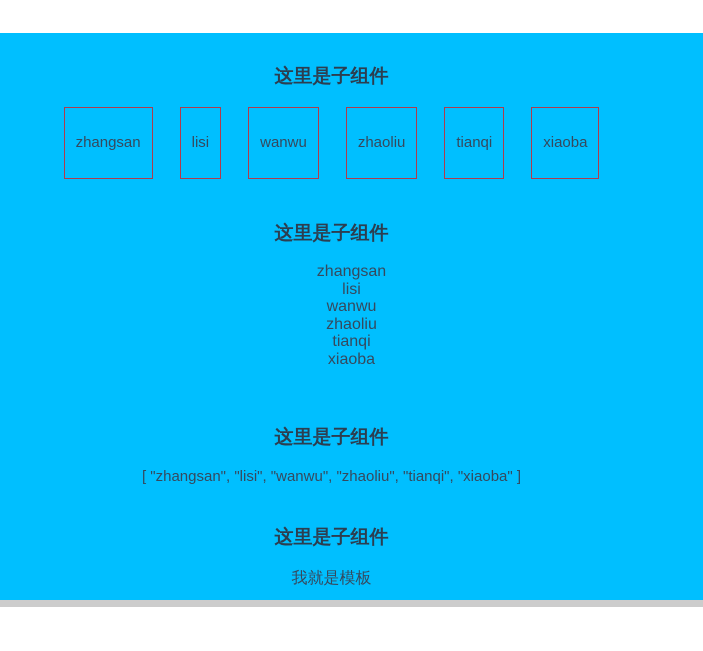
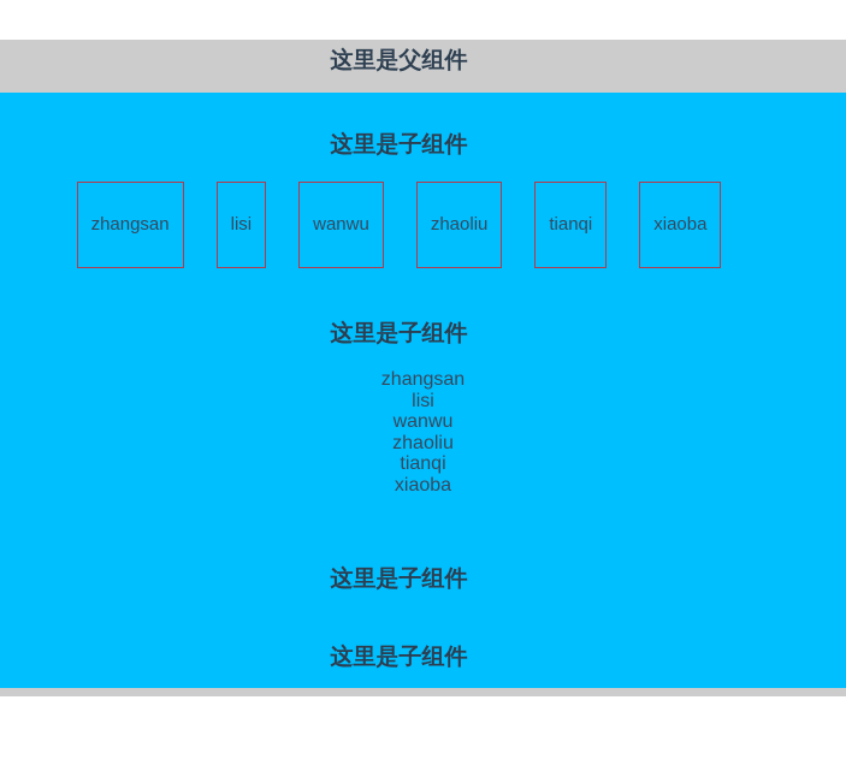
+ 这里是父组件
  这里是子组件
  zhangsan
  lisi
  wanwu
  zhaoliu
  tianqi
  xiaoba
  这里是子组件
  zhangsan
  lisi
  wanwu
  zhaoliu
  tianqi
  xiaoba
  这里是子组件
- [ "zhangsan", "lisi", "wanwu", "zhaoliu", "tianqi", "xiaoba" ]
  这里是子组件
- 我就是模板
